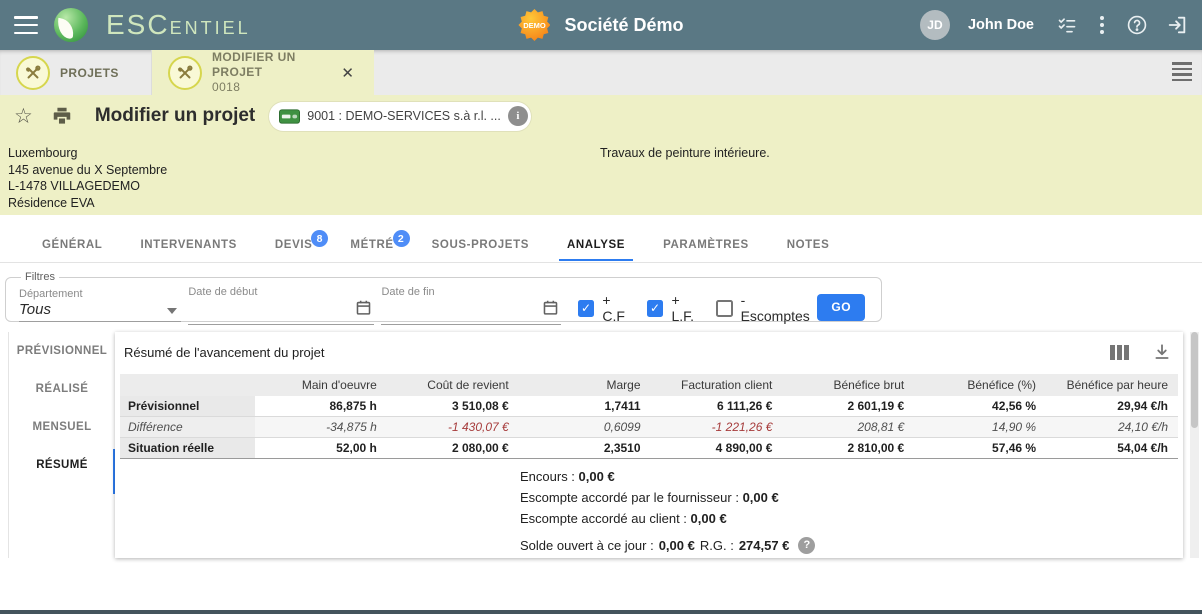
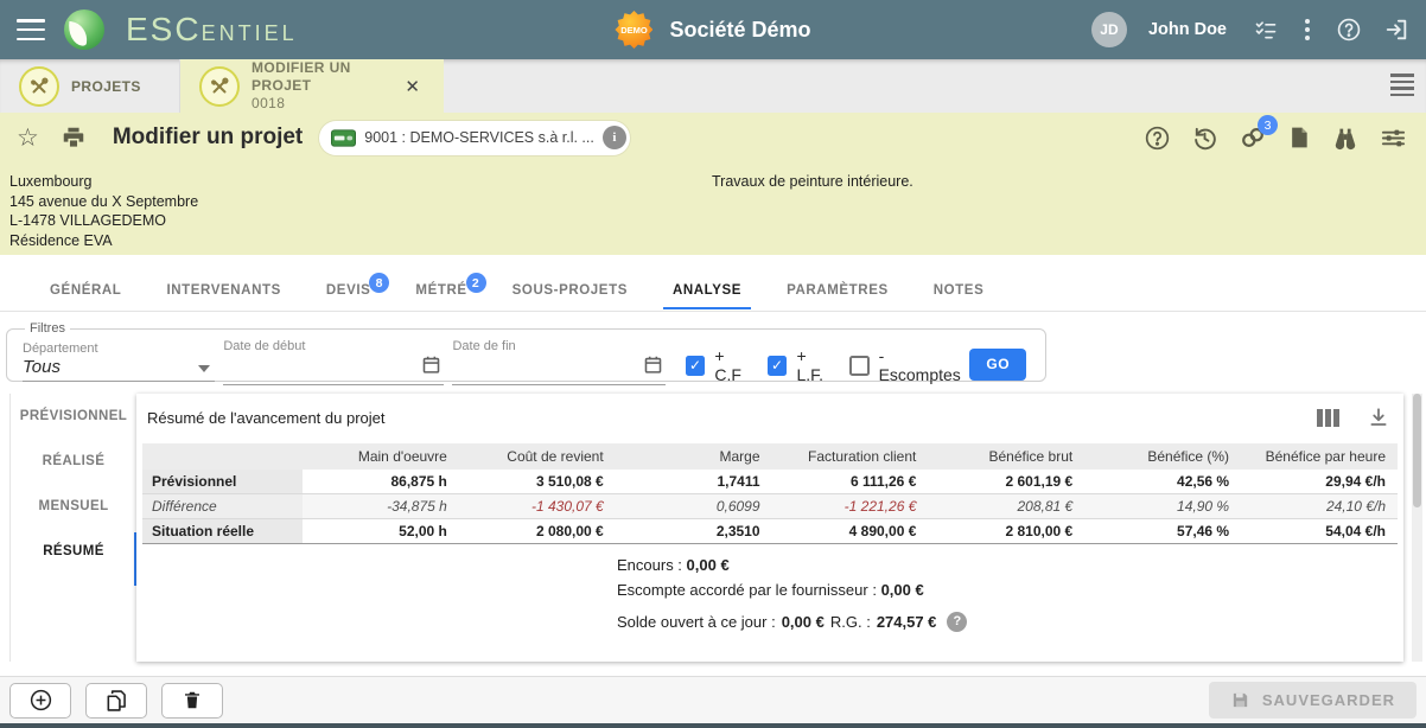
  ESC
  ENTIEL
  DEMO
  Société Démo
  JD
  John Doe
  PROJETS
  MODIFIER UN PROJET
  0018
  ✕
  ☆
  Modifier un projet
  9001 : DEMO-SERVICES s.à r.l. ...
  i
+ 3
  Luxembourg
  145 avenue du X Septembre
  L-1478 VILLAGEDEMO
  Résidence EVA
  Travaux de peinture intérieure.
  GÉNÉRAL
  INTERVENANTS
  DEVIS
  8
  MÉTRÉ
  2
  SOUS-PROJETS
  ANALYSE
  PARAMÈTRES
  NOTES
  Filtres
  Département
  Tous
  Date de début
  Date de fin
  ✓
  + C.F
  ✓
  + L.F.
  - Escomptes
  GO
  PRÉVISIONNEL
  RÉALISÉ
  MENSUEL
  RÉSUMÉ
  Résumé de l'avancement du projet
  	Main d'oeuvre	Coût de revient	Marge	Facturation client	Bénéfice brut	Bénéfice (%)	Bénéfice par heure
  Prévisionnel	86,875 h	3 510,08 €	1,7411	6 111,26 €	2 601,19 €	42,56 %	29,94 €/h
  Différence	-34,875 h	-1 430,07 €	0,6099	-1 221,26 €	208,81 €	14,90 %	24,10 €/h
  Situation réelle	52,00 h	2 080,00 €	2,3510	4 890,00 €	2 810,00 €	57,46 %	54,04 €/h
  Encours : 0,00 €
  Escompte accordé par le fournisseur : 0,00 €
- Escompte accordé au client : 0,00 €
  Solde ouvert à ce jour :
  0,00 €
  R.G. :
  274,57 €
  ?
+ SAUVEGARDER
